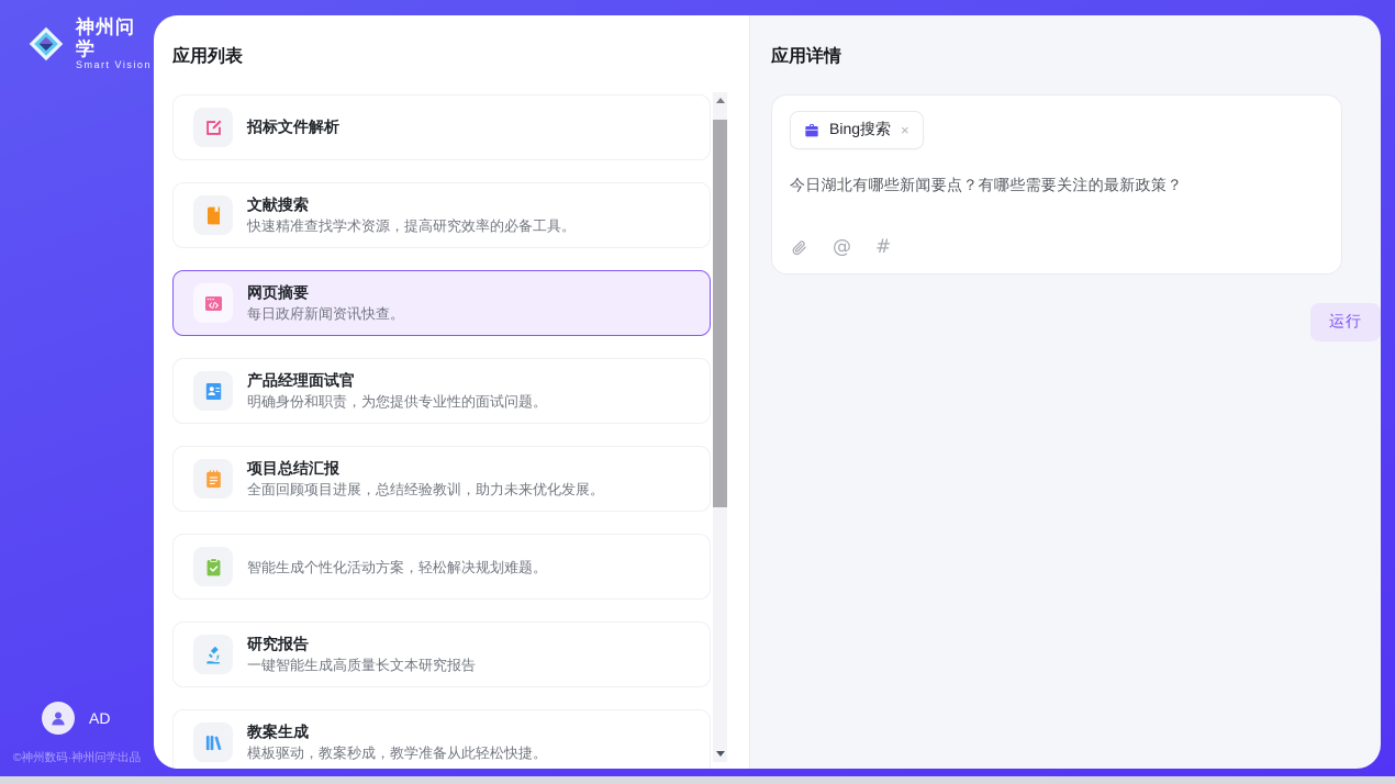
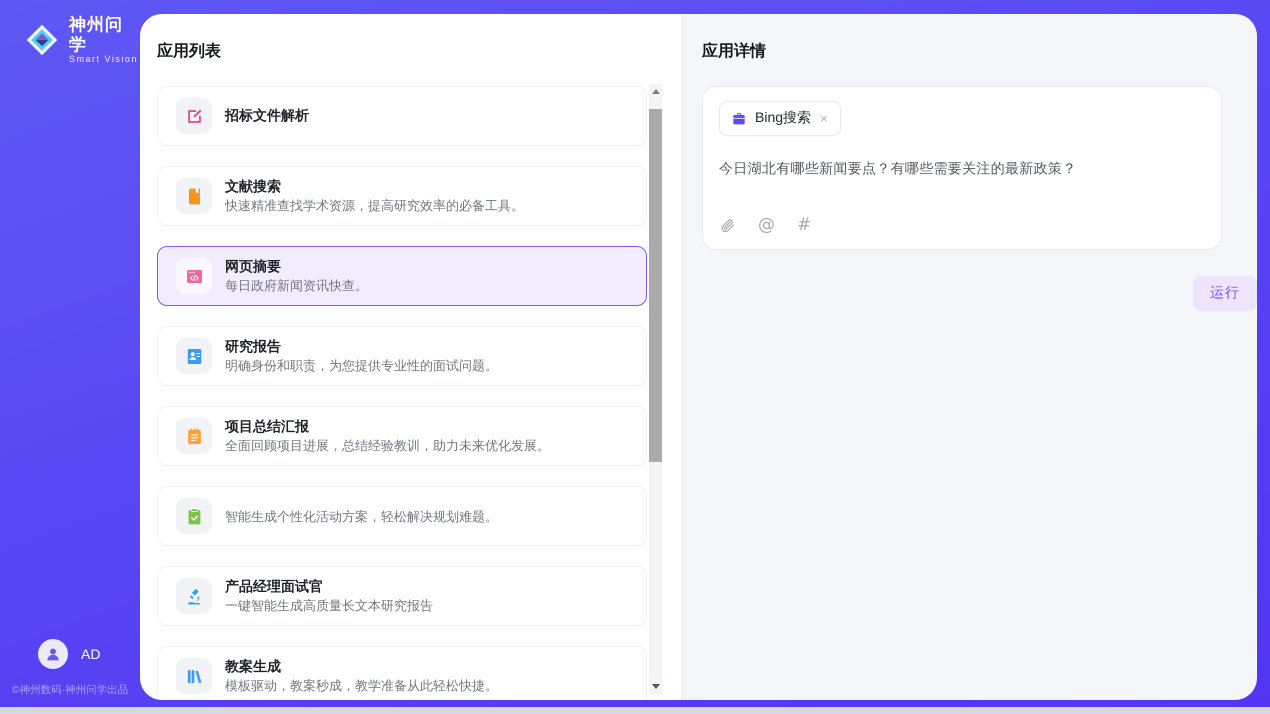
  神州问学
  Smart Vision
  AD
  ©神州数码·神州问学出品
  应用列表
  招标文件解析
  文献搜索
  快速精准查找学术资源，提高研究效率的必备工具。
  网页摘要
  每日政府新闻资讯快查。
- 产品经理面试官
+ 研究报告
  明确身份和职责，为您提供专业性的面试问题。
  项目总结汇报
  全面回顾项目进展，总结经验教训，助力未来优化发展。
  智能生成个性化活动方案，轻松解决规划难题。
- 研究报告
+ 产品经理面试官
  一键智能生成高质量长文本研究报告
  教案生成
  模板驱动，教案秒成，教学准备从此轻松快捷。
  应用详情
  Bing搜索
  ×
  今日湖北有哪些新闻要点？有哪些需要关注的最新政策？
  @
  #
  运行
